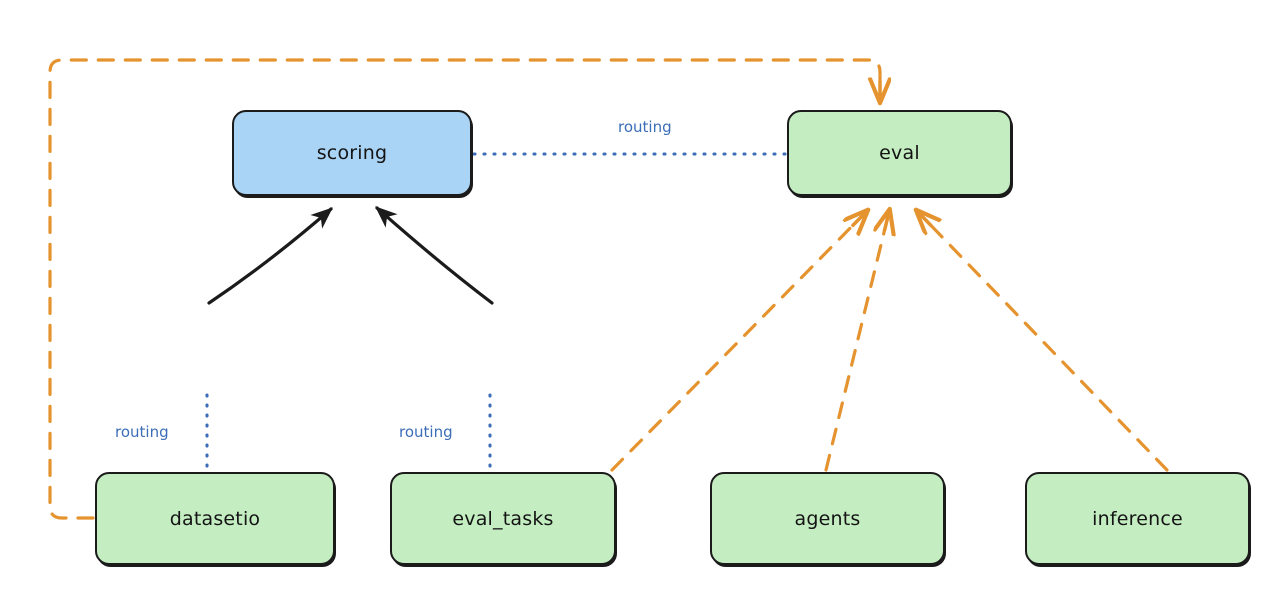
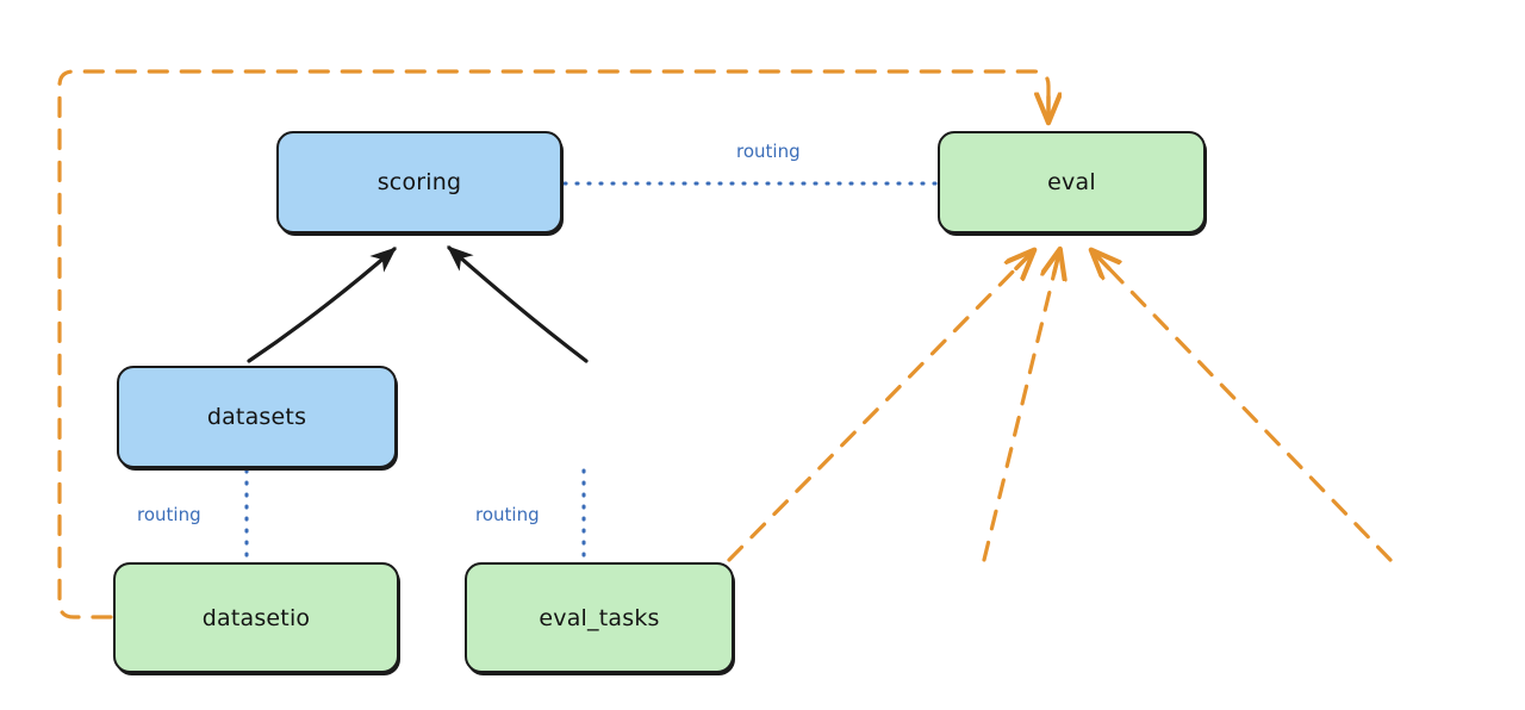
  scoring
  eval
+ datasets
  datasetio
  eval_tasks
- agents
- inference
  routing
  routing
  routing
